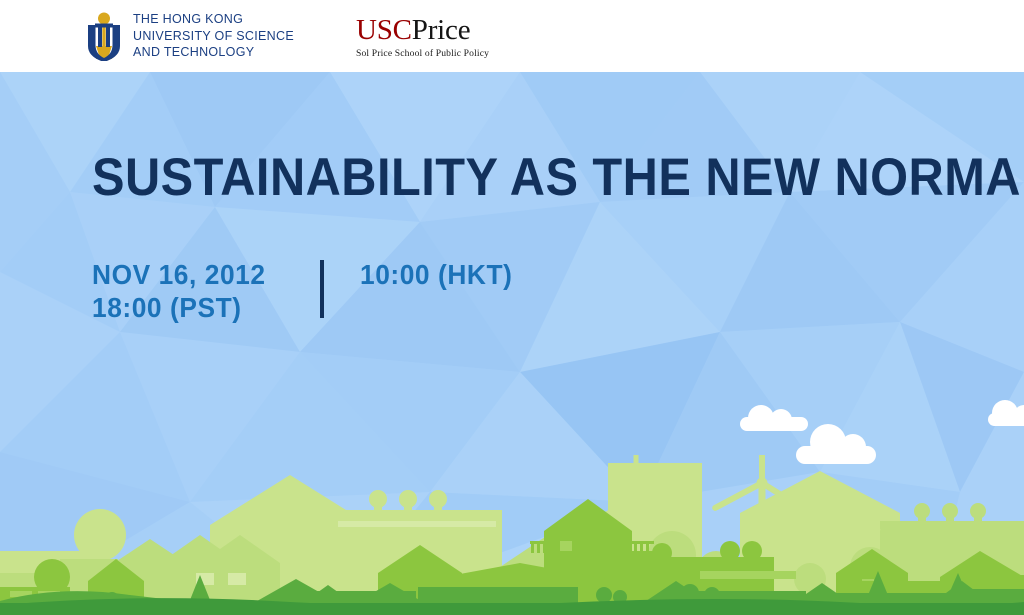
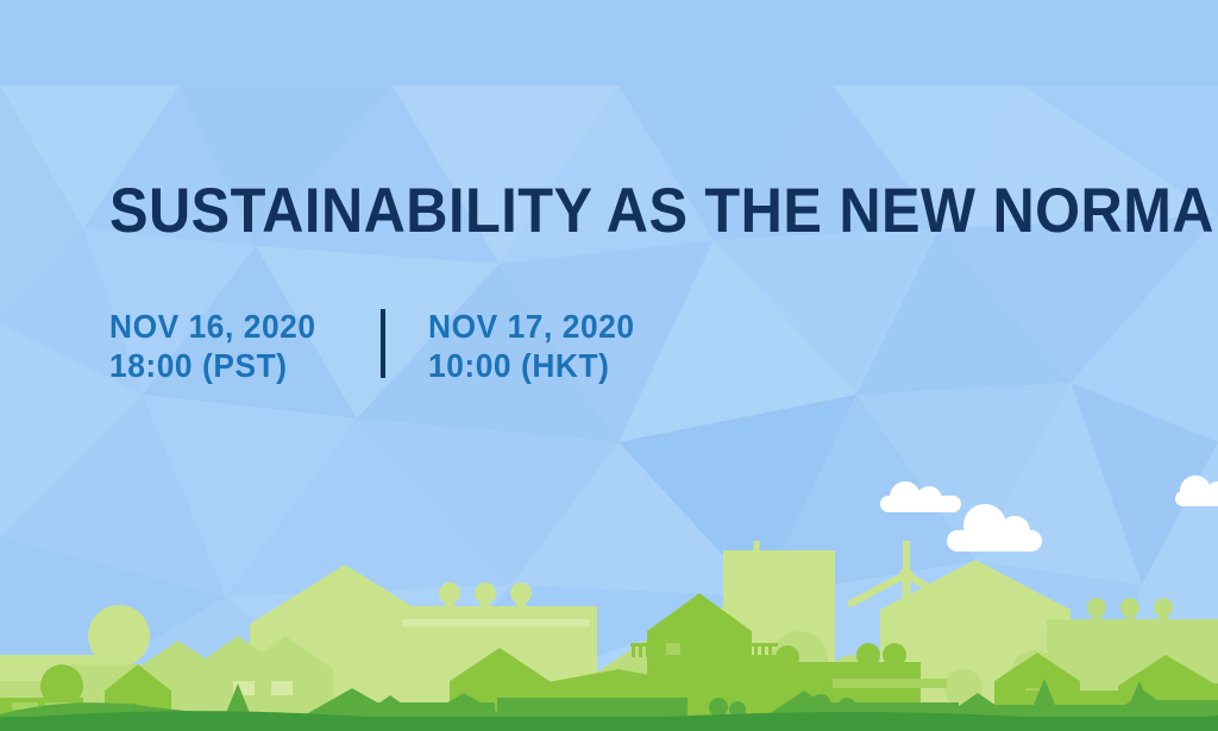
  SUSTAINABILITY AS THE NEW NORMA
- NOV 16, 2012
+ NOV 16, 2020
  18:00 (PST)
+ NOV 17, 2020
  10:00 (HKT)
- THE HONG KONG
- UNIVERSITY OF SCIENCE
- AND TECHNOLOGY
- USCPrice
- Sol Price School of Public Policy
